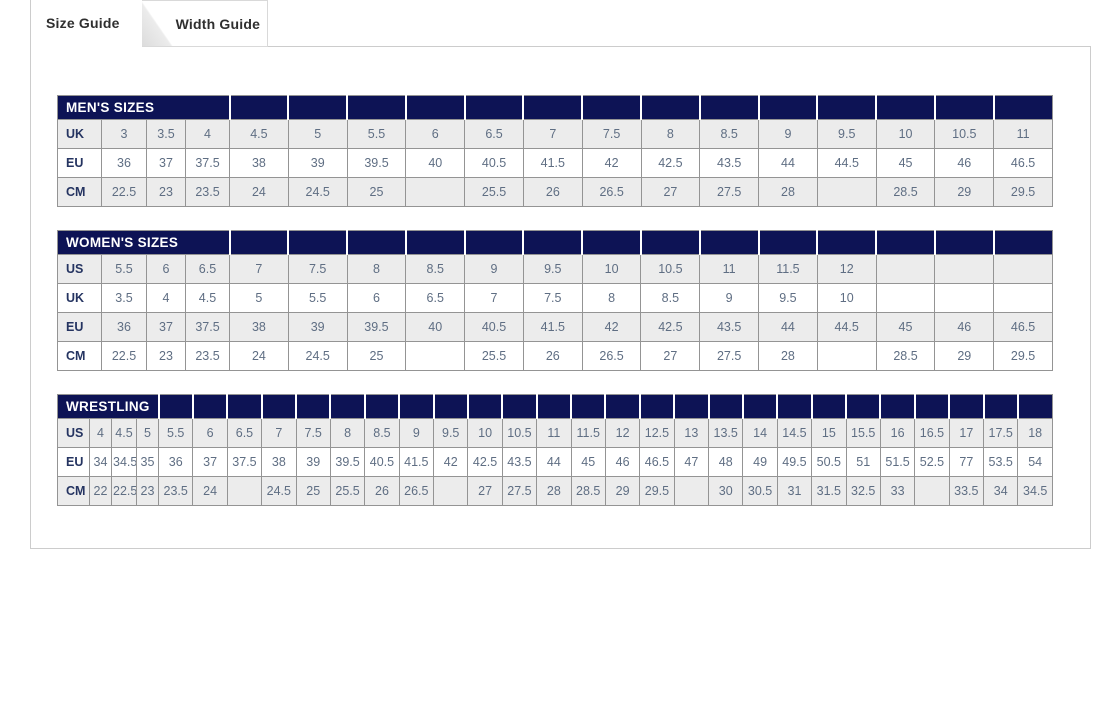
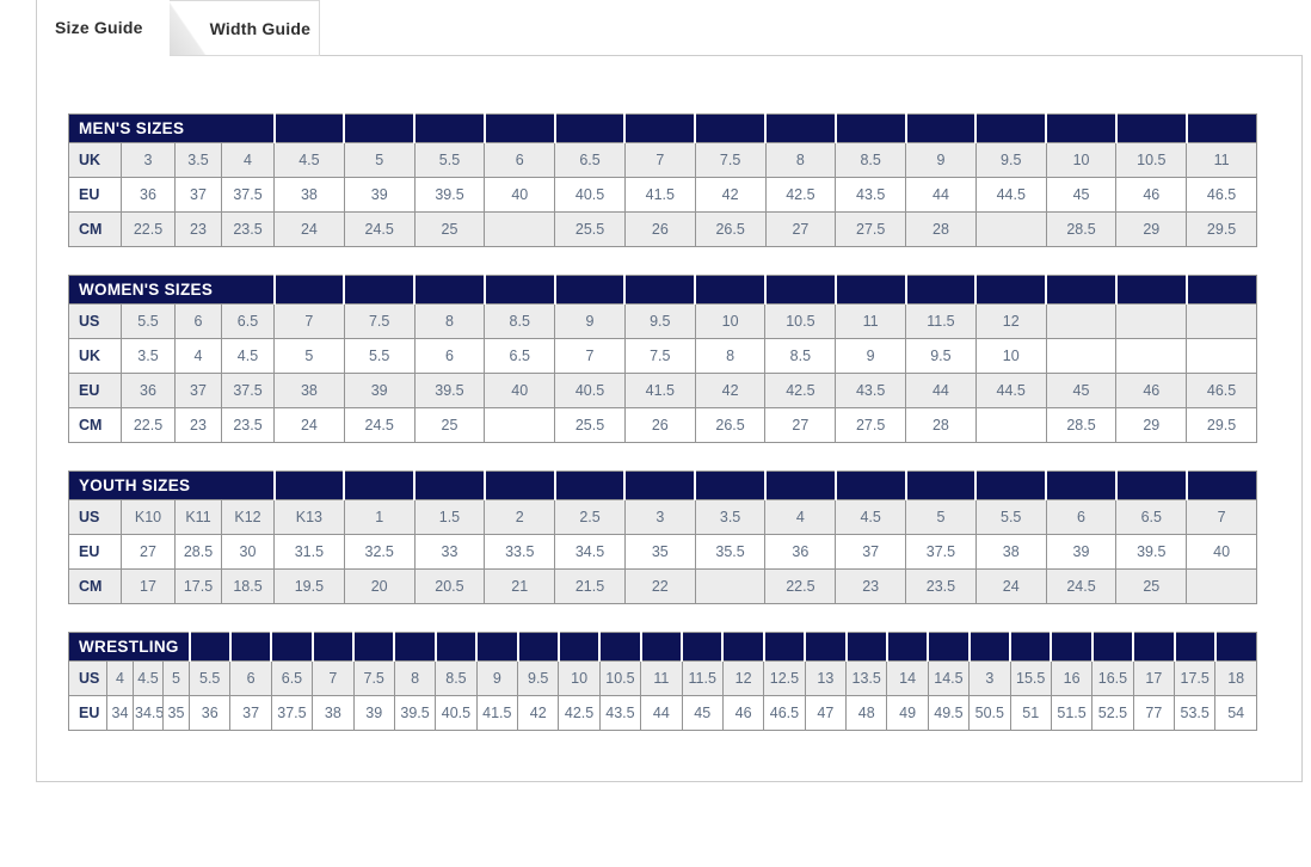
  Size Guide
  Width Guide
  MEN'S SIZES
  UK	3	3.5	4	4.5	5	5.5	6	6.5	7	7.5	8	8.5	9	9.5	10	10.5	11
  EU	36	37	37.5	38	39	39.5	40	40.5	41.5	42	42.5	43.5	44	44.5	45	46	46.5
  CM	22.5	23	23.5	24	24.5	25		25.5	26	26.5	27	27.5	28		28.5	29	29.5
  WOMEN'S SIZES
  US	5.5	6	6.5	7	7.5	8	8.5	9	9.5	10	10.5	11	11.5	12
  UK	3.5	4	4.5	5	5.5	6	6.5	7	7.5	8	8.5	9	9.5	10
  EU	36	37	37.5	38	39	39.5	40	40.5	41.5	42	42.5	43.5	44	44.5	45	46	46.5
  CM	22.5	23	23.5	24	24.5	25		25.5	26	26.5	27	27.5	28		28.5	29	29.5
+ YOUTH SIZES
+ US	K10	K11	K12	K13	1	1.5	2	2.5	3	3.5	4	4.5	5	5.5	6	6.5	7
+ EU	27	28.5	30	31.5	32.5	33	33.5	34.5	35	35.5	36	37	37.5	38	39	39.5	40
+ CM	17	17.5	18.5	19.5	20	20.5	21	21.5	22		22.5	23	23.5	24	24.5	25
  WRESTLING
- US	4	4.5	5	5.5	6	6.5	7	7.5	8	8.5	9	9.5	10	10.5	11	11.5	12	12.5	13	13.5	14	14.5	15	15.5	16	16.5	17	17.5	18
+ US	4	4.5	5	5.5	6	6.5	7	7.5	8	8.5	9	9.5	10	10.5	11	11.5	12	12.5	13	13.5	14	14.5	3	15.5	16	16.5	17	17.5	18
  EU	34	34.5	35	36	37	37.5	38	39	39.5	40.5	41.5	42	42.5	43.5	44	45	46	46.5	47	48	49	49.5	50.5	51	51.5	52.5	77	53.5	54
- CM	22	22.5	23	23.5	24		24.5	25	25.5	26	26.5		27	27.5	28	28.5	29	29.5		30	30.5	31	31.5	32.5	33		33.5	34	34.5
